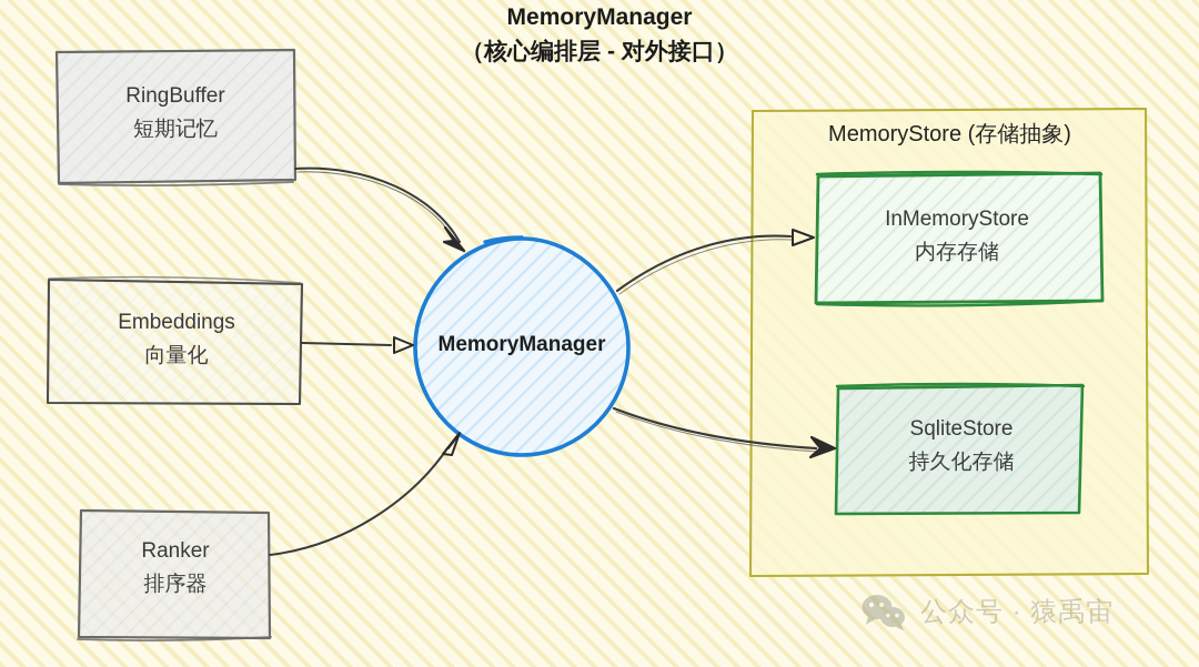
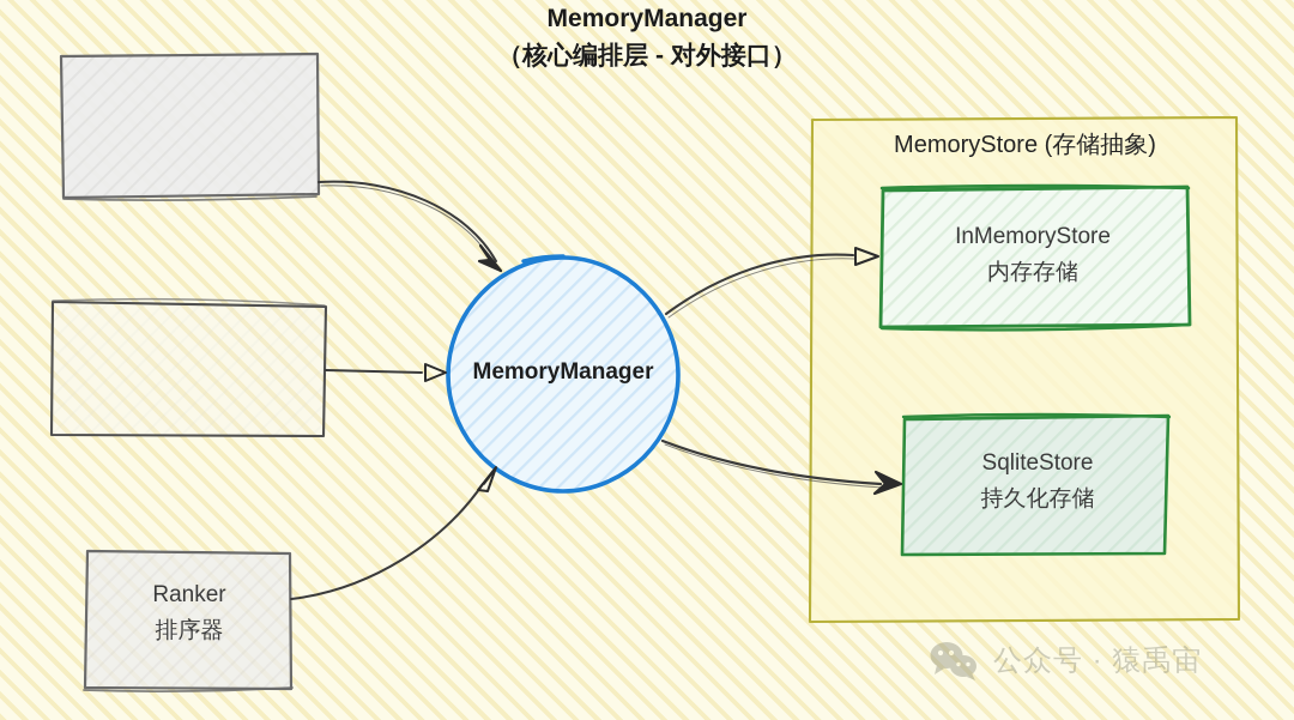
  MemoryManager
  （核心编排层 - 对外接口）
- RingBuffer
- 短期记忆
- Embeddings
- 向量化
  Ranker
  排序器
  MemoryManager
  MemoryStore (存储抽象)
  InMemoryStore
  内存存储
  SqliteStore
  持久化存储
  公众号 · 猿禹宙
